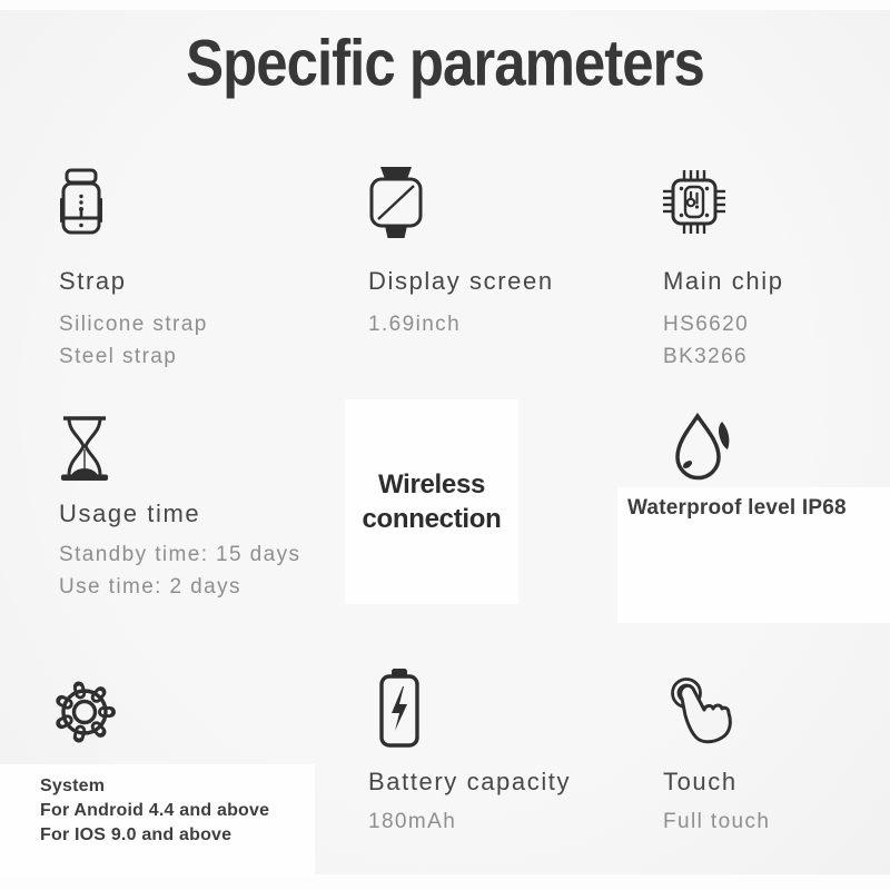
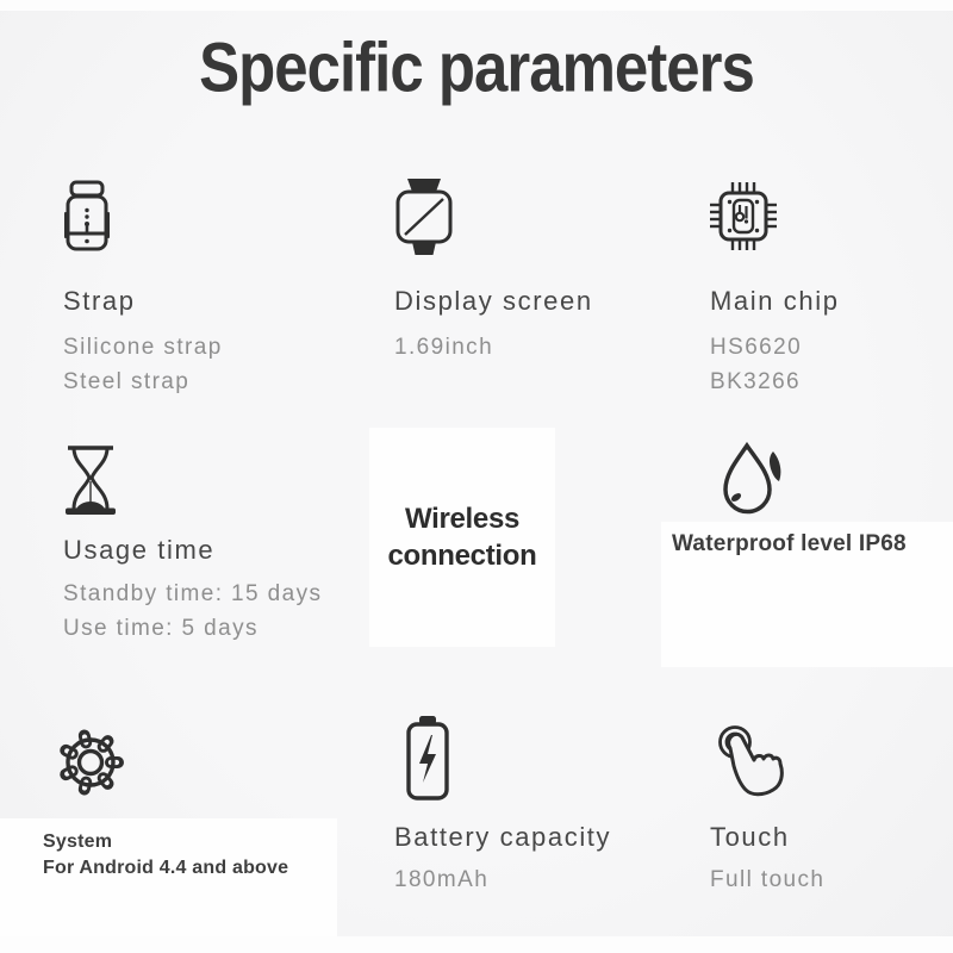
  Specific parameters
  Strap
  Silicone strap
  Steel strap
  Display screen
  1.69inch
  Main chip
  HS6620
  BK3266
  Usage time
  Standby time: 15 days
- Use time: 2 days
+ Use time: 5 days
  Wireless
  connection
  Waterproof level IP68
  System
  For Android 4.4 and above
- For IOS 9.0 and above
  Battery capacity
  180mAh
  Touch
  Full touch
